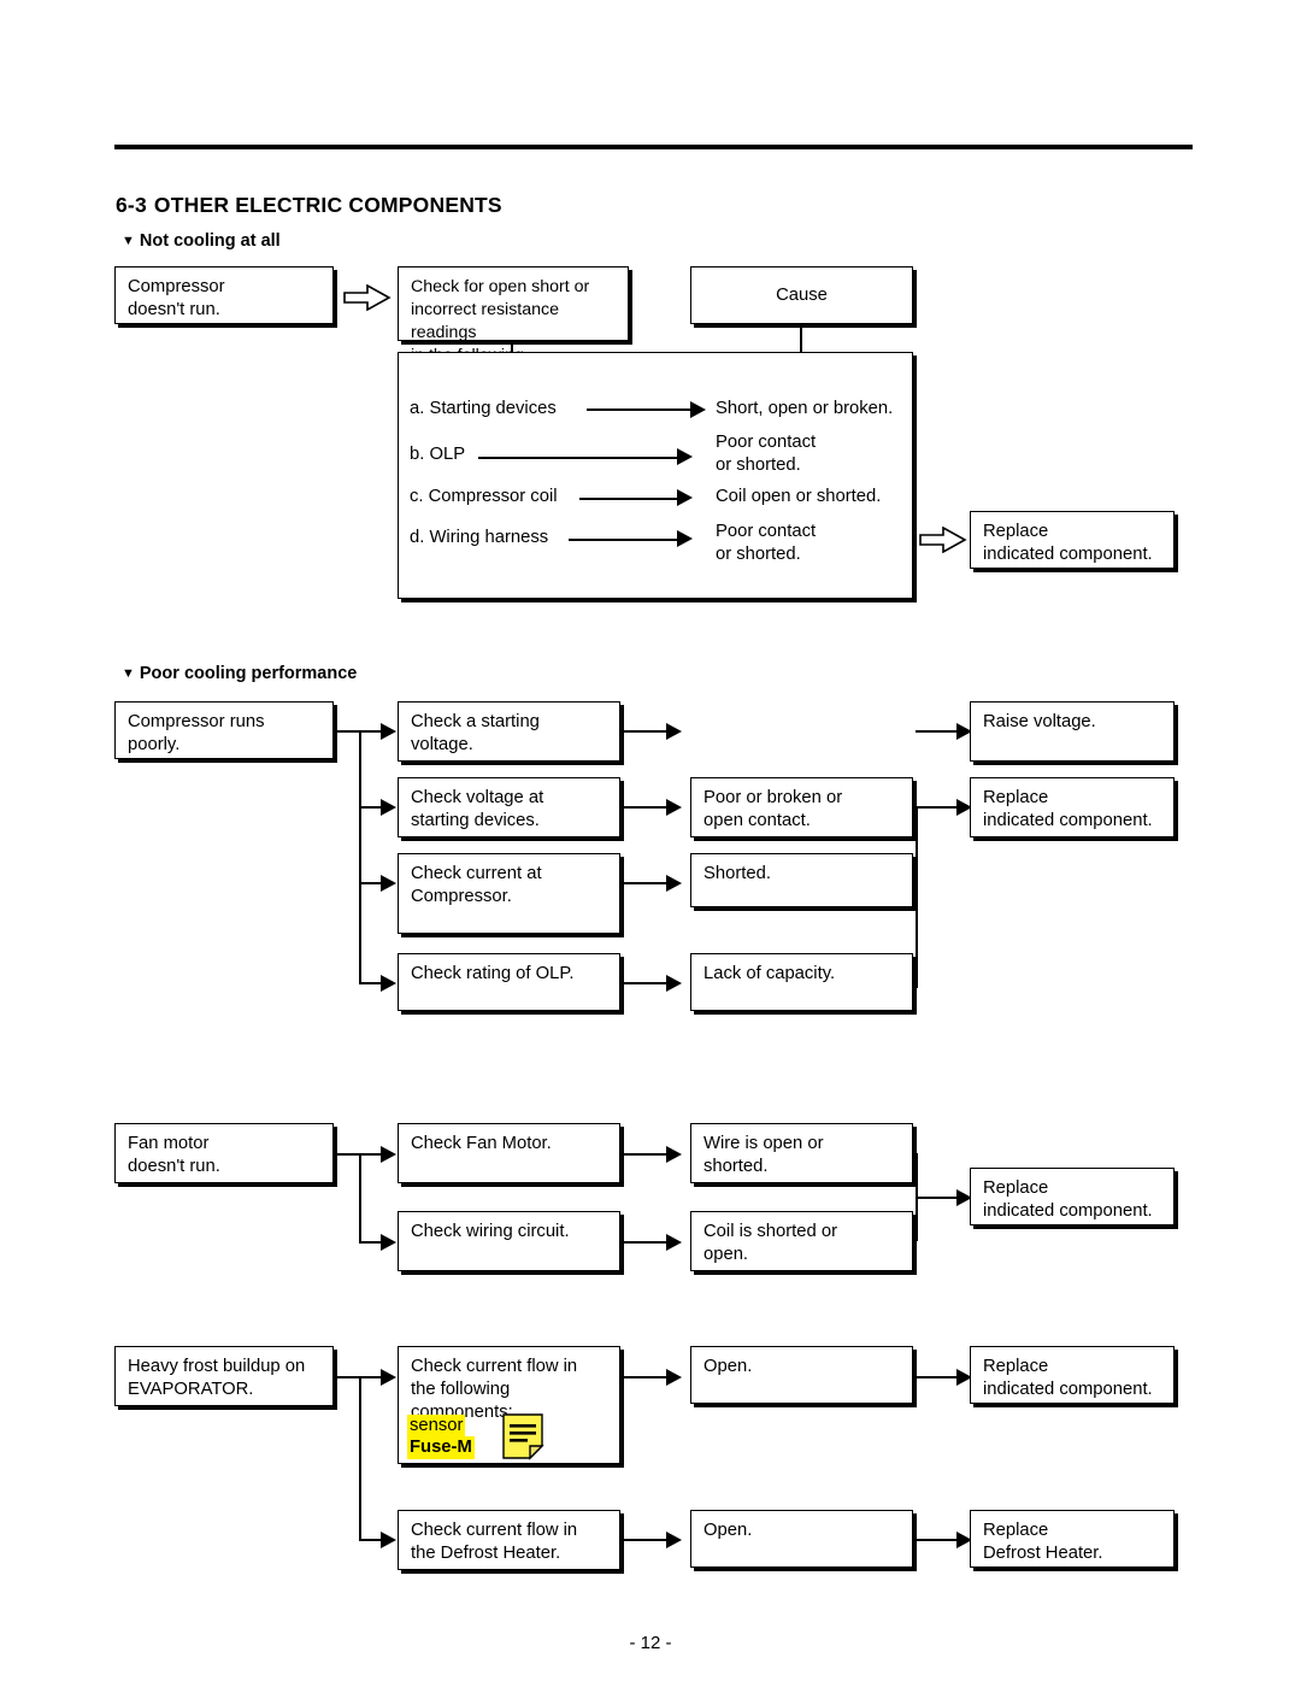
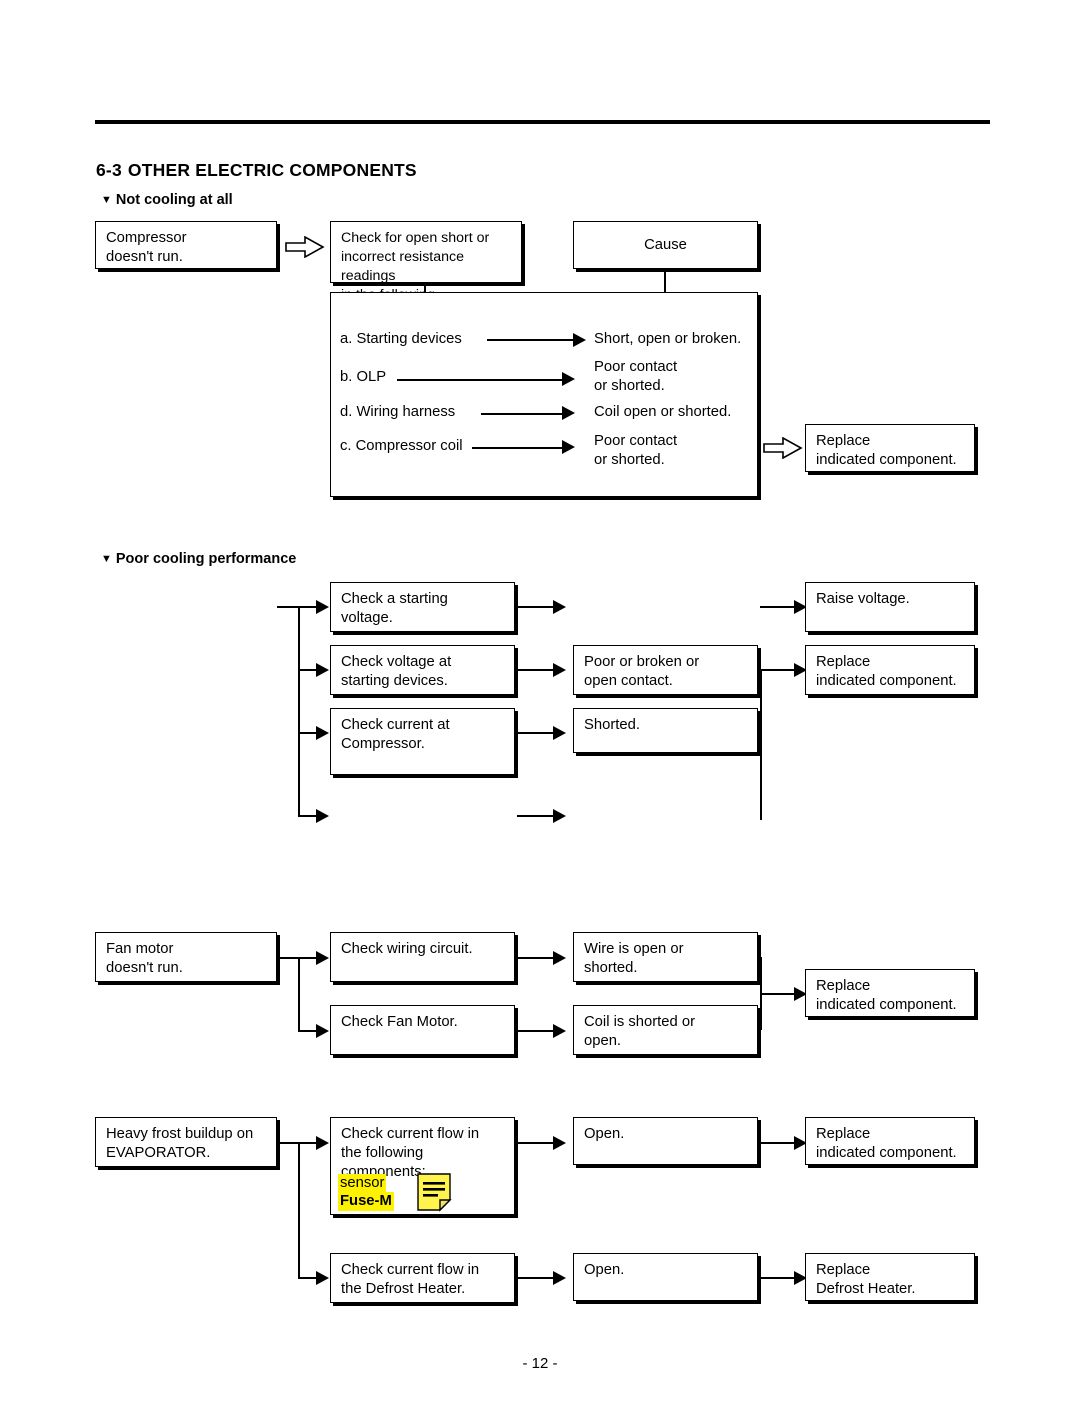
  6-3 OTHER ELECTRIC COMPONENTS
  ▼ Not cooling at all
  Compressor
  doesn't run.
  Check for open short or
  incorrect resistance readings
  Cause
  a. Starting devices
  Short, open or broken.
  b. OLP
  Poor contact
  or shorted.
- c. Compressor coil
+ d. Wiring harness
  Coil open or shorted.
- d. Wiring harness
+ c. Compressor coil
  Poor contact
  or shorted.
  Replace
  indicated component.
  ▼ Poor cooling performance
- Compressor runs
- poorly.
  Check a starting
  voltage.
  Raise voltage.
  Check voltage at
  starting devices.
  Poor or broken or
  open contact.
  Replace
  indicated component.
  Check current at
  Compressor.
  Shorted.
- Check rating of OLP.
- Lack of capacity.
  Fan motor
  doesn't run.
- Check Fan Motor.
+ Check wiring circuit.
  Wire is open or
  shorted.
- Check wiring circuit.
+ Check Fan Motor.
  Coil is shorted or
  open.
  Replace
  indicated component.
  Heavy frost buildup on
  EVAPORATOR.
  Check current flow in
  the following
  components:
  sensor
  Fuse-M
  Open.
  Replace
  indicated component.
  Check current flow in
  the Defrost Heater.
  Open.
  Replace
  Defrost Heater.
  - 12 -
